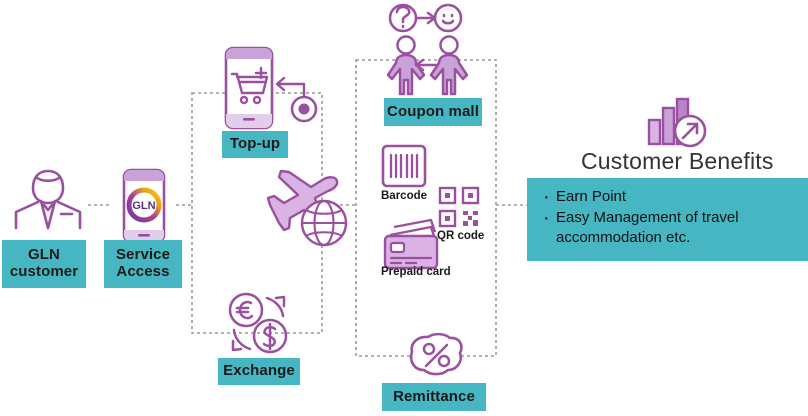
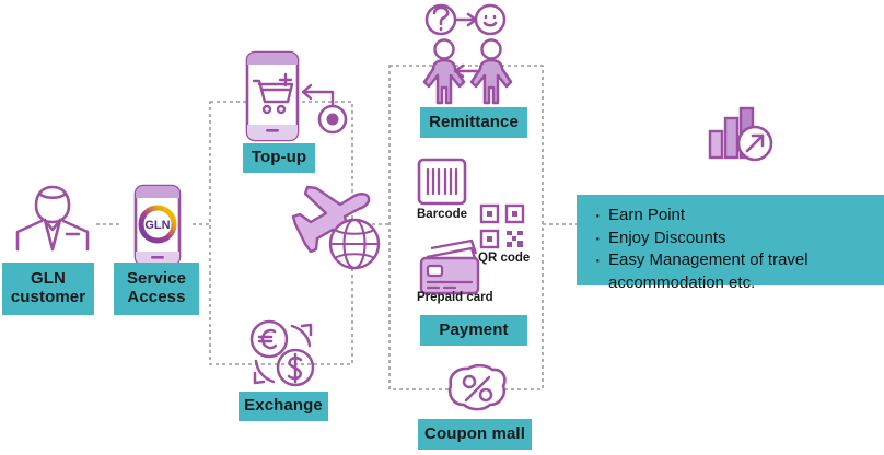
  GLN
  customer
  GLN
  Service
  Access
  Top-up
  Exchange
- Coupon mall
+ Remittance
  Barcode
  QR code
  Prepaid card
+ Payment
- Remittance
+ Coupon mall
- Customer Benefits
  Earn Point
+ Enjoy Discounts
  Easy Management of travel
  accommodation etc.
